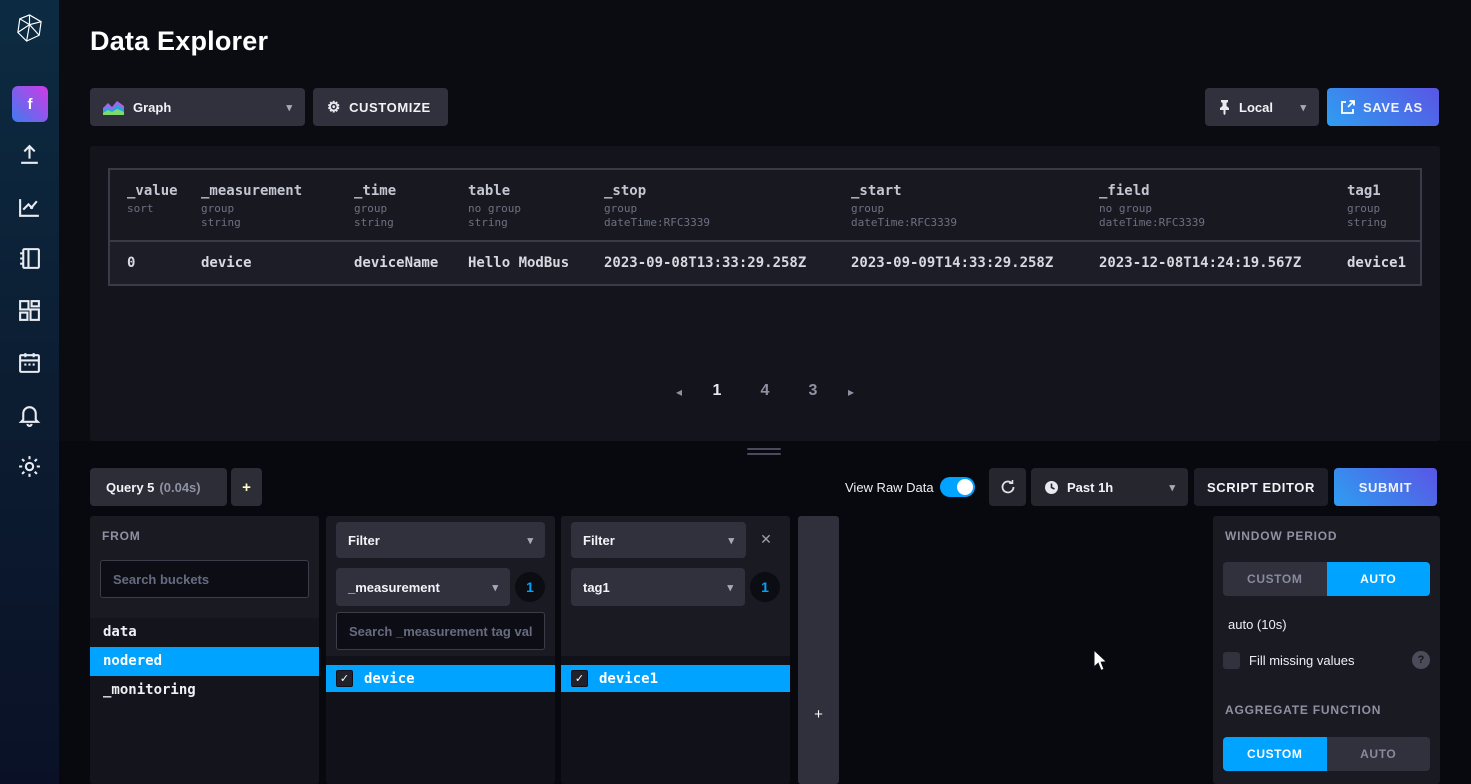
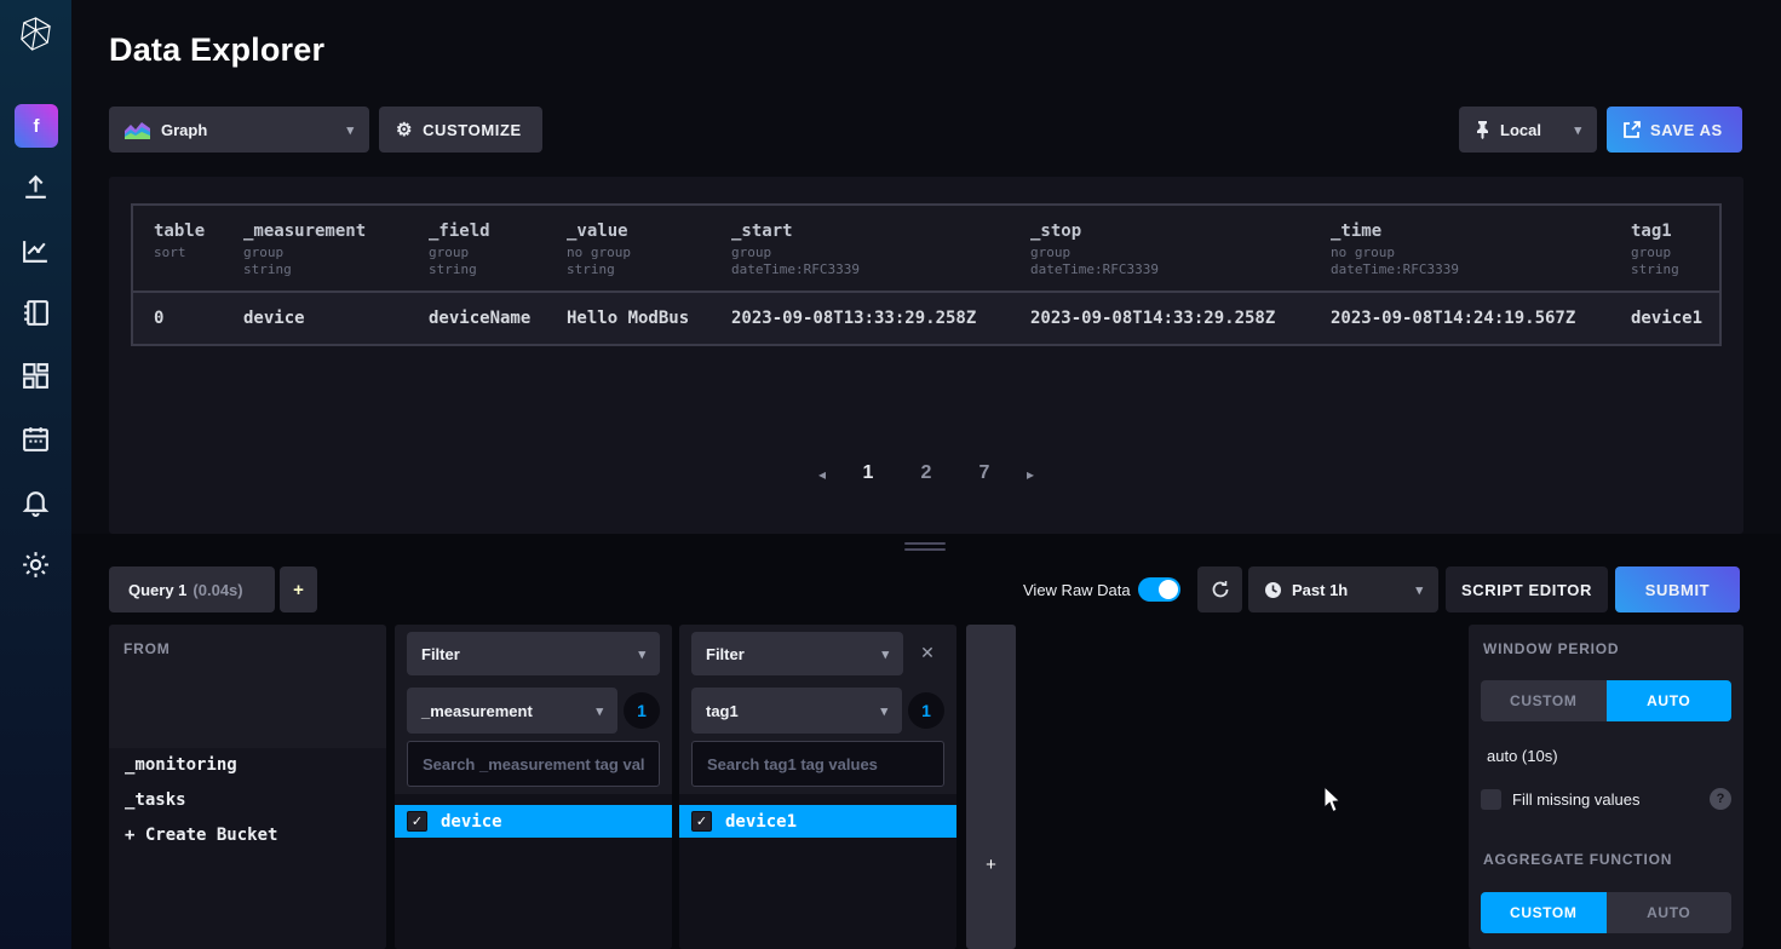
  f
  Data Explorer
  Graph
  ▾
  ⚙
  CUSTOMIZE
  Local
  ▾
  SAVE AS
- _value
+ table
  sort
  _measurement
  group
  string
- _time
+ _field
  group
  string
- table
+ _value
  no group
  string
- _stop
+ _start
  group
  dateTime:RFC3339
- _start
+ _stop
  group
  dateTime:RFC3339
- _field
+ _time
  no group
  dateTime:RFC3339
  tag1
  group
  string
  0
  device
  deviceName
  Hello ModBus
  2023-09-08T13:33:29.258Z
- 2023-09-09T14:33:29.258Z
+ 2023-09-08T14:33:29.258Z
- 2023-12-08T14:24:19.567Z
+ 2023-09-08T14:24:19.567Z
  device1
  ◂
  1
- 4
+ 2
- 3
+ 7
  ▸
- Query 5
+ Query 1
  (0.04s)
  +
  View Raw Data
  Past 1h
  ▾
  SCRIPT EDITOR
  SUBMIT
  FROM
- Search buckets
- data
- nodered
  _monitoring
+ _tasks
+ + Create Bucket
  Filter
  ▾
  _measurement
  ▾
  1
  Search _measurement tag val
  ✓
  device
  Filter
  ▾
  ✕
  tag1
  ▾
  1
+ Search tag1 tag values
  ✓
  device1
  +
  WINDOW PERIOD
  CUSTOM
  AUTO
  auto (10s)
  Fill missing values
  ?
  AGGREGATE FUNCTION
  CUSTOM
  AUTO
